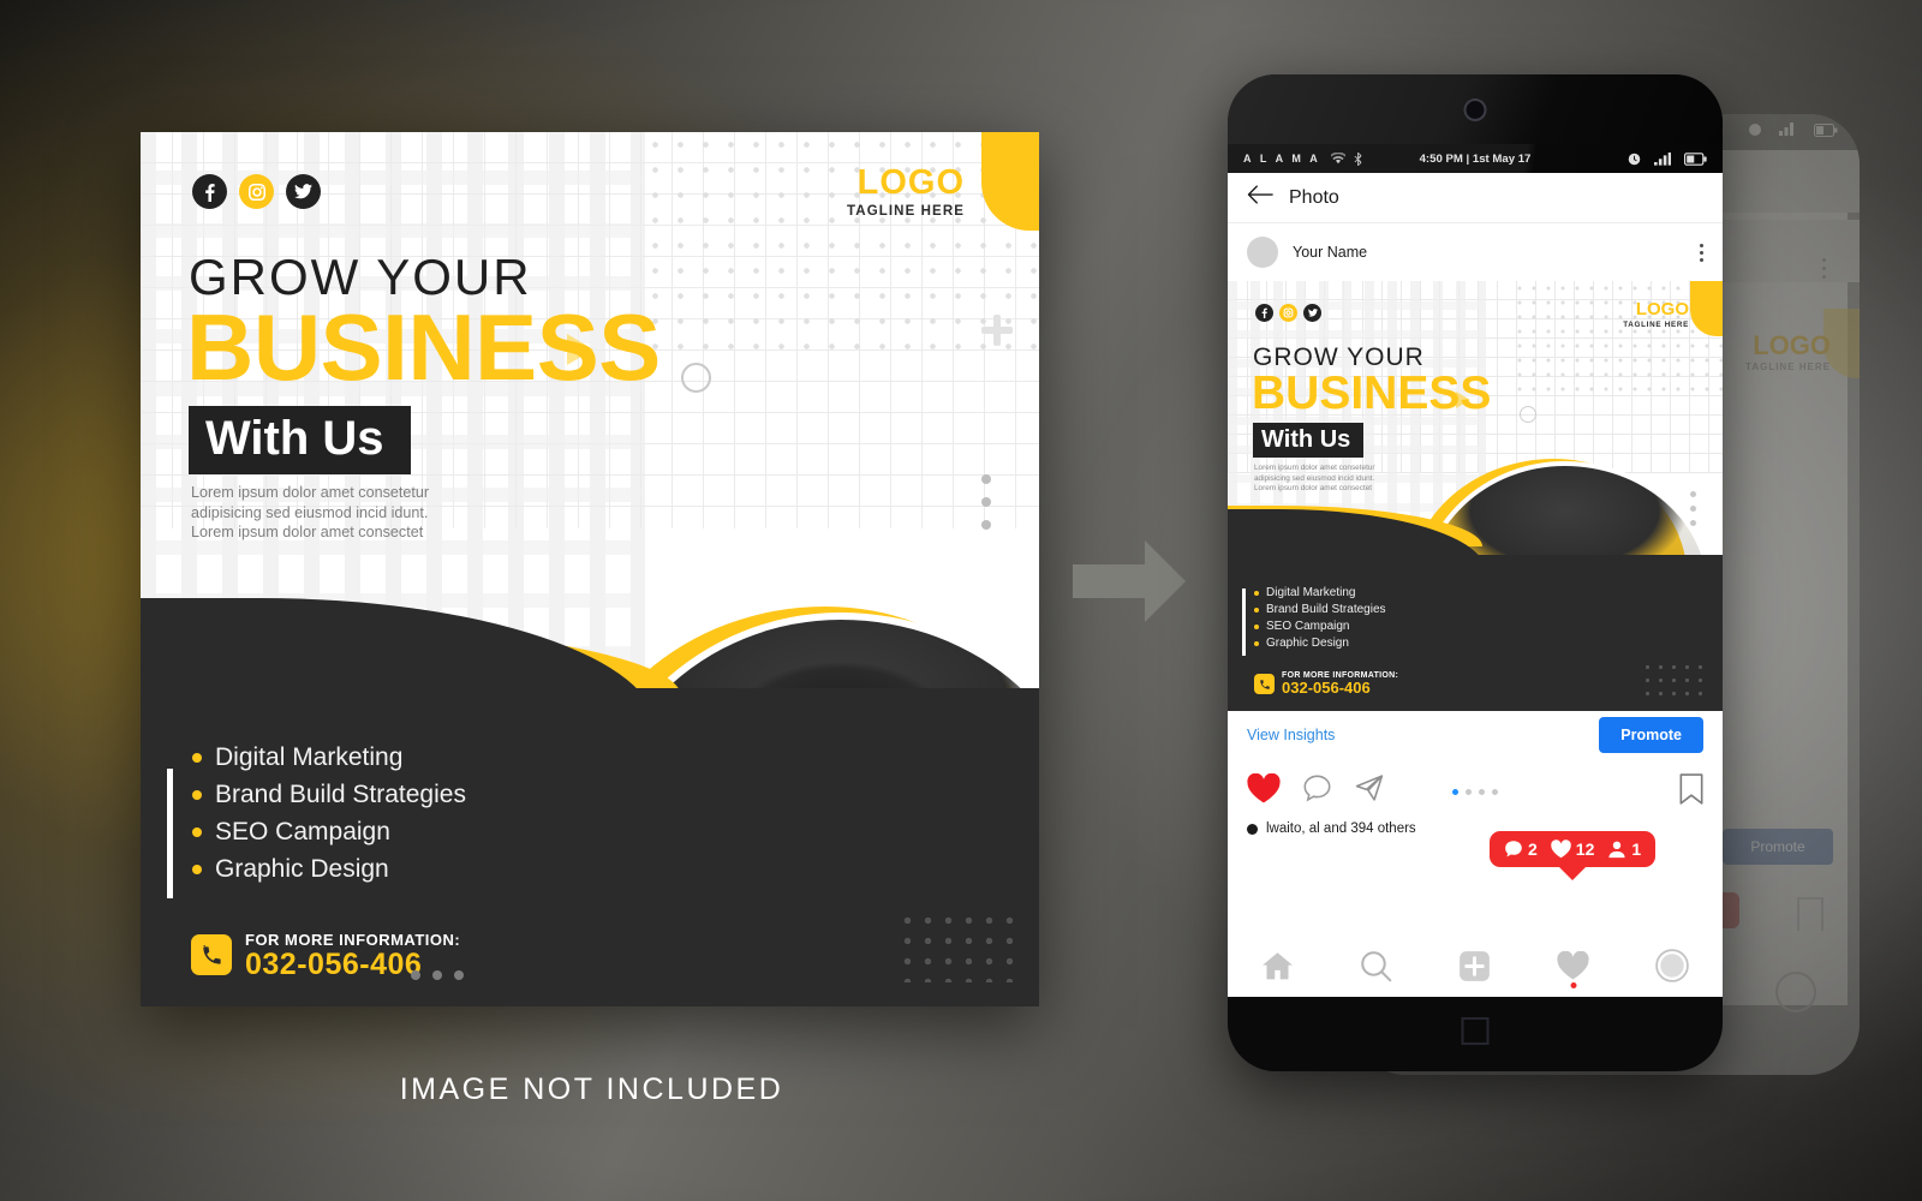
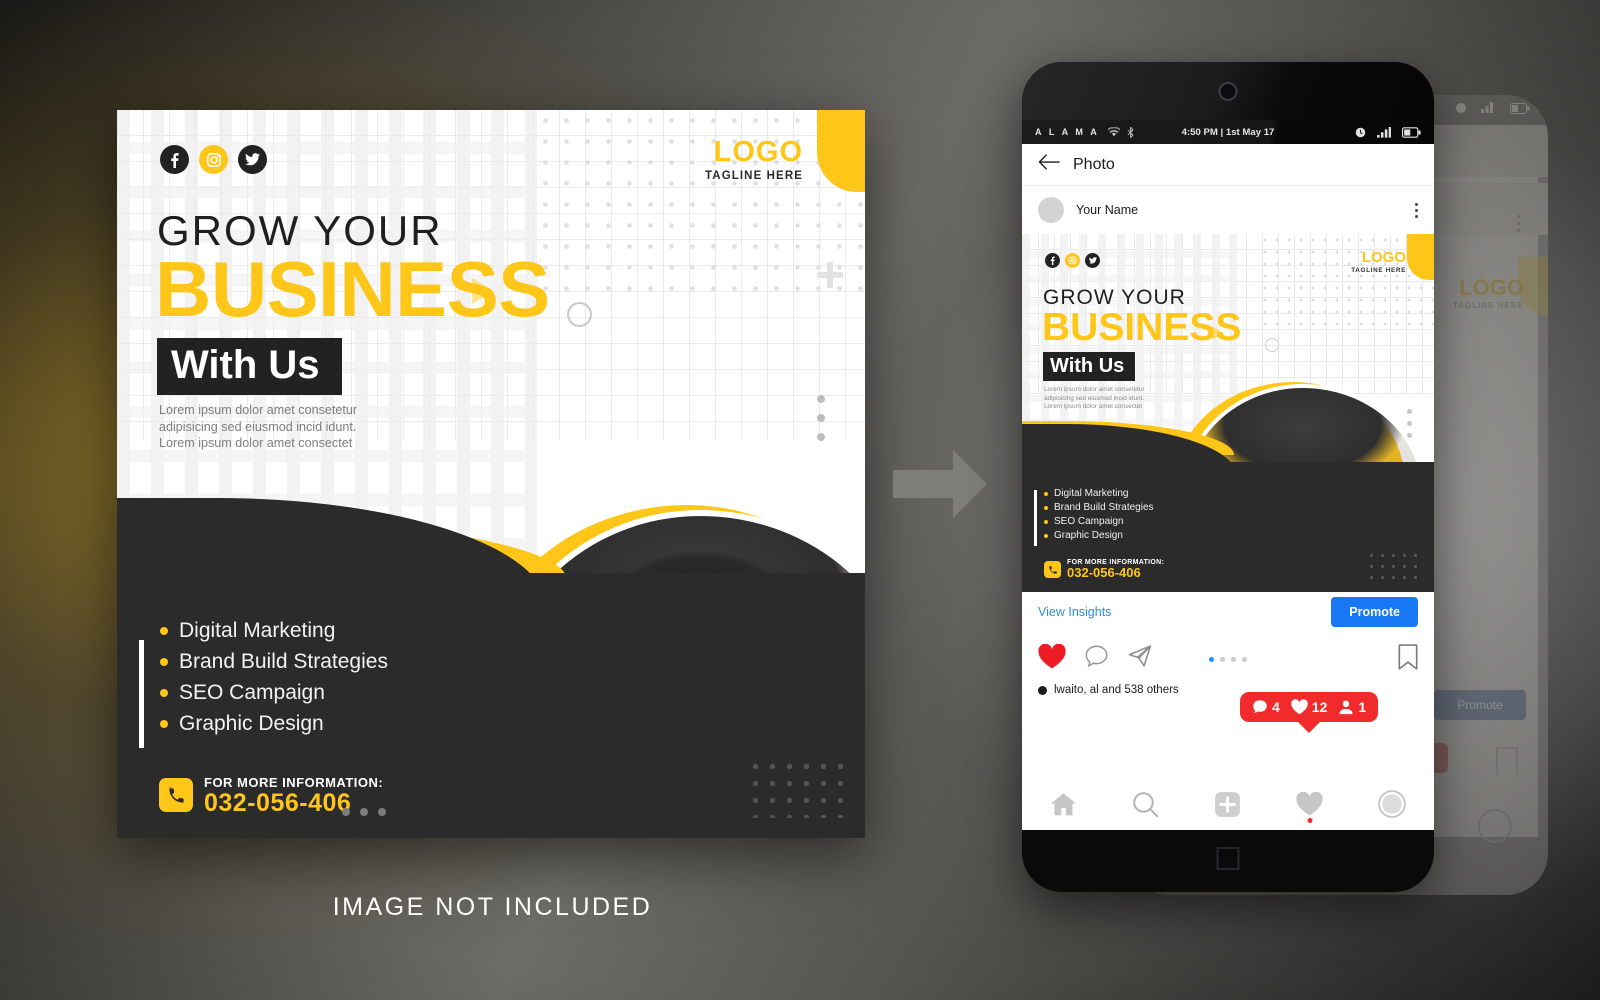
  LOGO
  TAGLINE HERE
  GROW YOUR
  BUSINESS
  With Us
  Lorem ipsum dolor amet consetetur adipisicing sed eiusmod incid idunt. Lorem ipsum dolor amet consectet
  Digital Marketing
  Brand Build Strategies
  SEO Campaign
  Graphic Design
  FOR MORE INFORMATION:
  032-056-406
  LOGO
  TAGLINE HERE
  Promote
  A L A M A
  4:50 PM | 1st May 17
  Photo
  Your Name
  LOGO
  GROW YOUR
  BUSINESS
  With Us
  Digital Marketing
  Brand Build Strategies
  SEO Campaign
  Graphic Design
  032-056-406
  View Insights
  Promote
- 2
+ 4
  12
  1
- lwaito, al and 394 others
+ lwaito, al and 538 others
  IMAGE NOT INCLUDED
